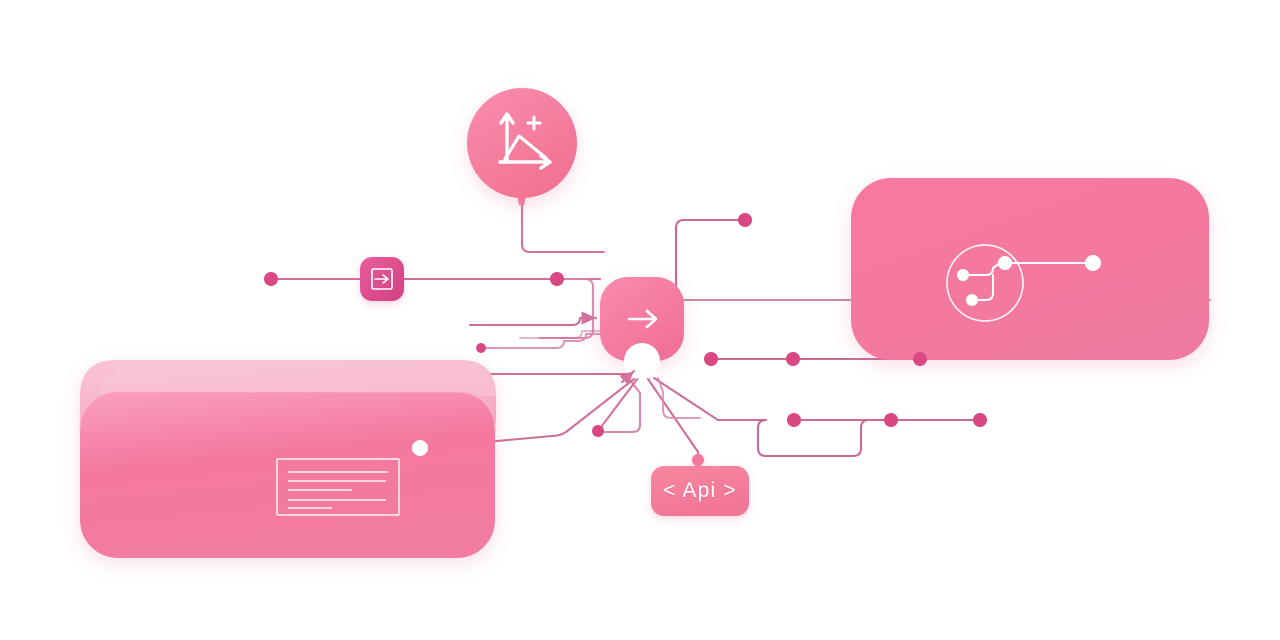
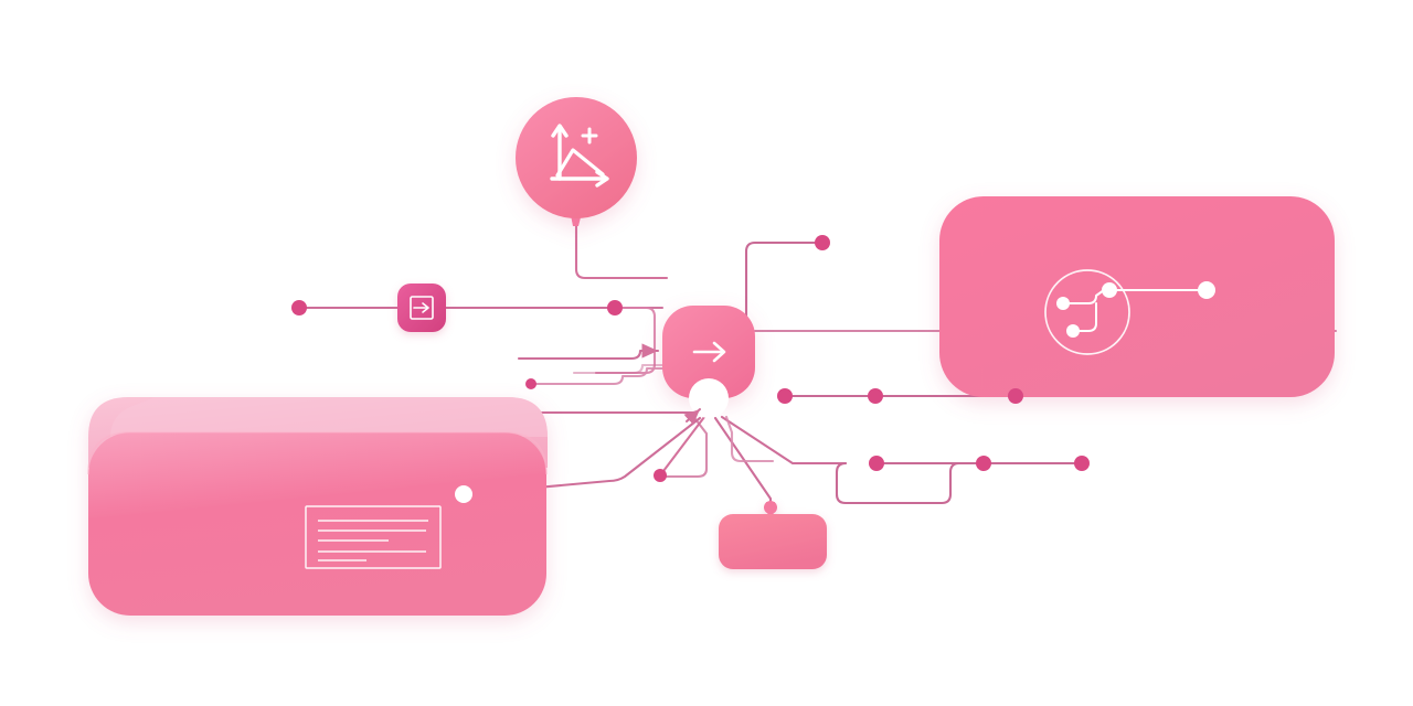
- < Api >
